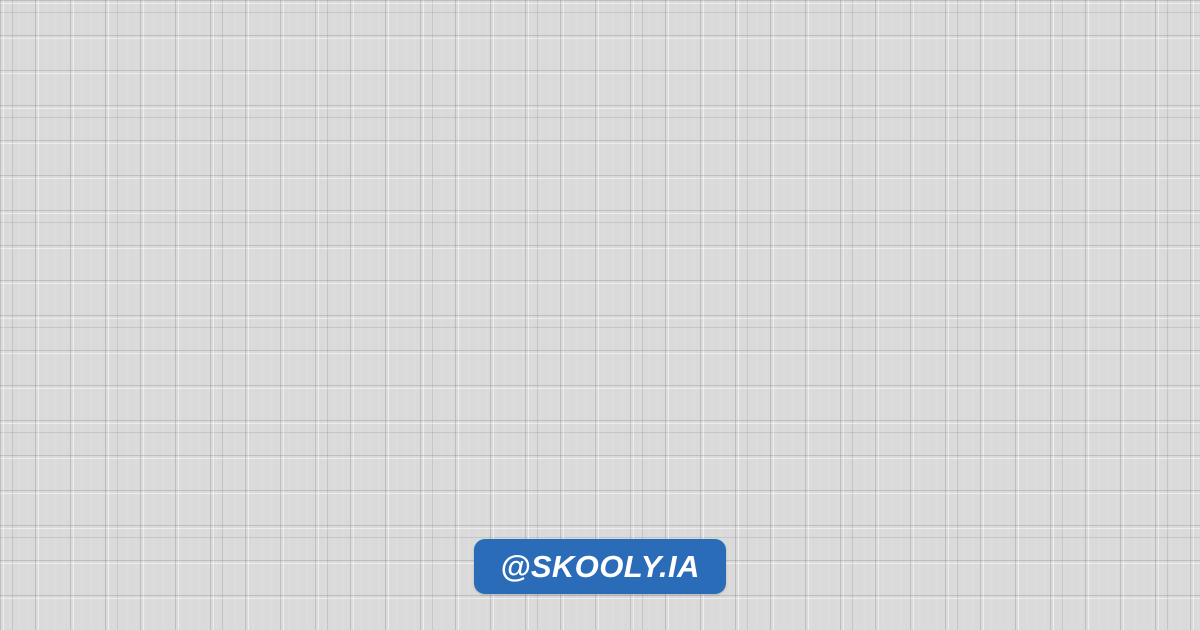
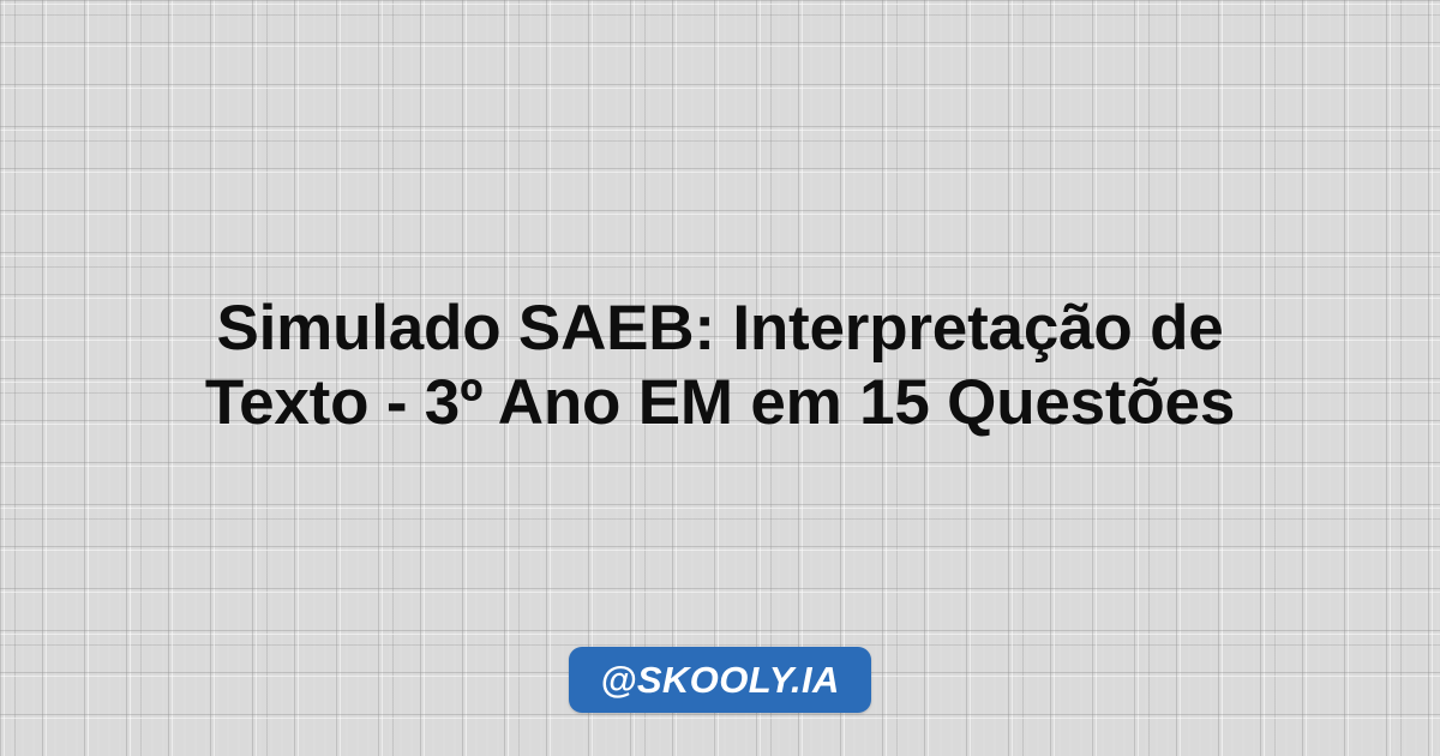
+ Simulado SAEB: Interpretação de
+ Texto - 3º Ano EM em 15 Questões
  @SKOOLY.IA
